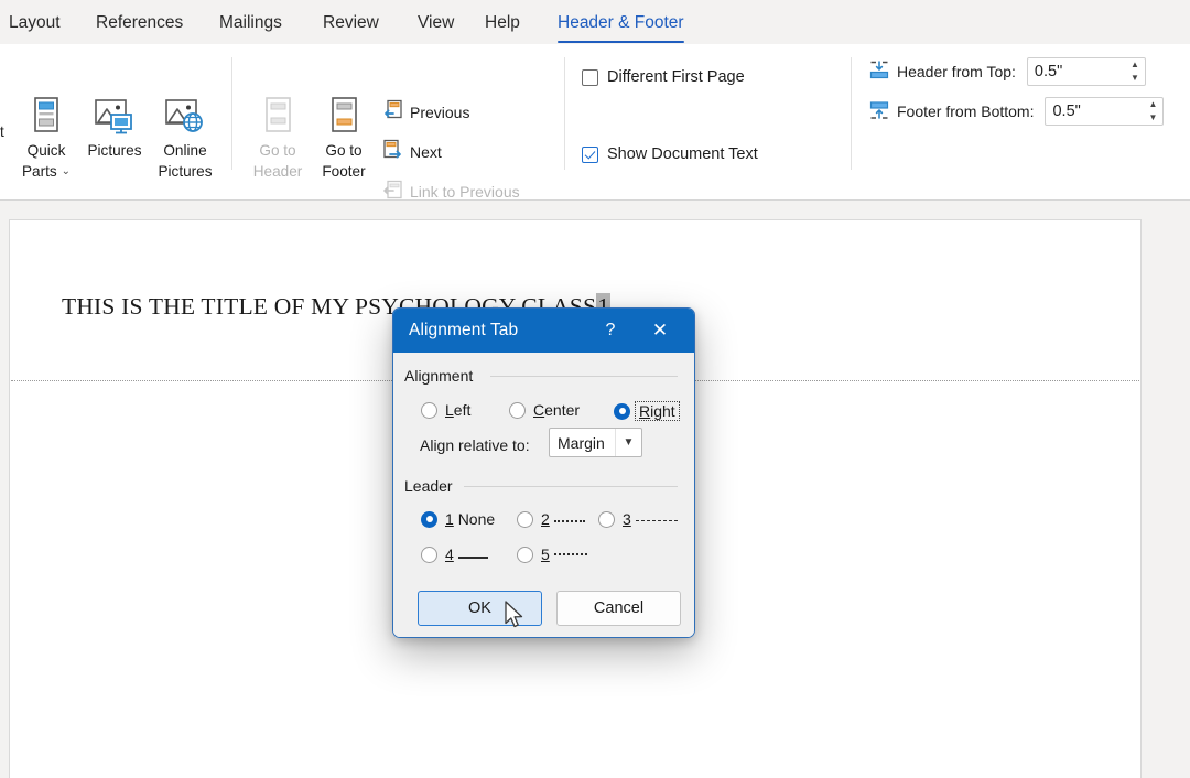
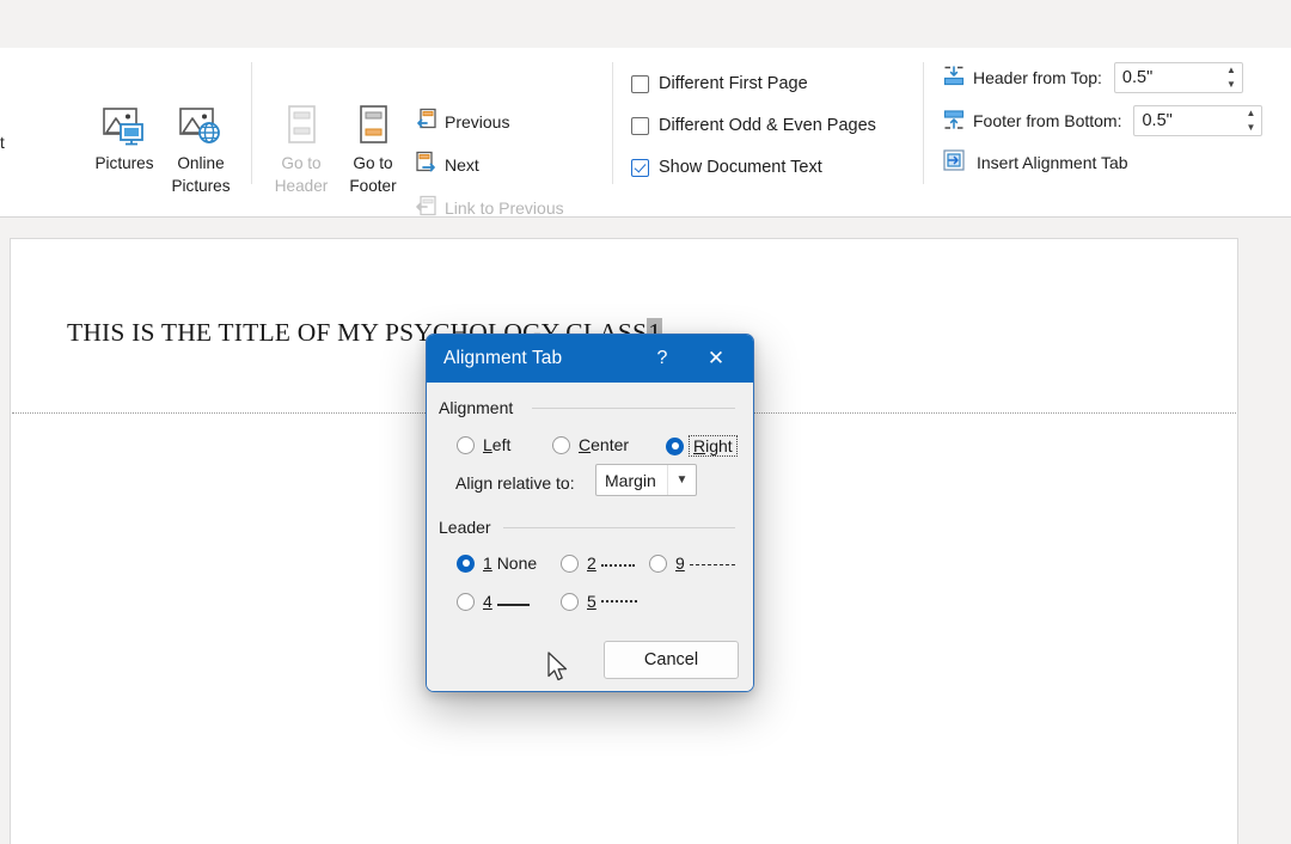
- Layout
- References
- Mailings
- Review
- View
- Help
- Header & Footer
  t
- Quick
- Parts
- ⌄
  Pictures
  Online
  Pictures
  Go to
  Header
  Go to
  Footer
  Previous
  Next
  Link to Previous
  Different First Page
+ Different Odd & Even Pages
  Show Document Text
  Header from Top:
  0.5"
  ▲
  ▼
  Footer from Bottom:
  0.5"
  ▲
  ▼
+ Insert Alignment Tab
  THIS IS THE TITLE OF MY PSYCHOLOGY CLASS1
  Alignment Tab
  ?
  ✕
  Alignment
  Left
  Center
  Right
  Align relative to:
  Margin
  ▼
  Leader
  1 None
  2
- 3
+ 9
  4
  5
- OK
  Cancel
